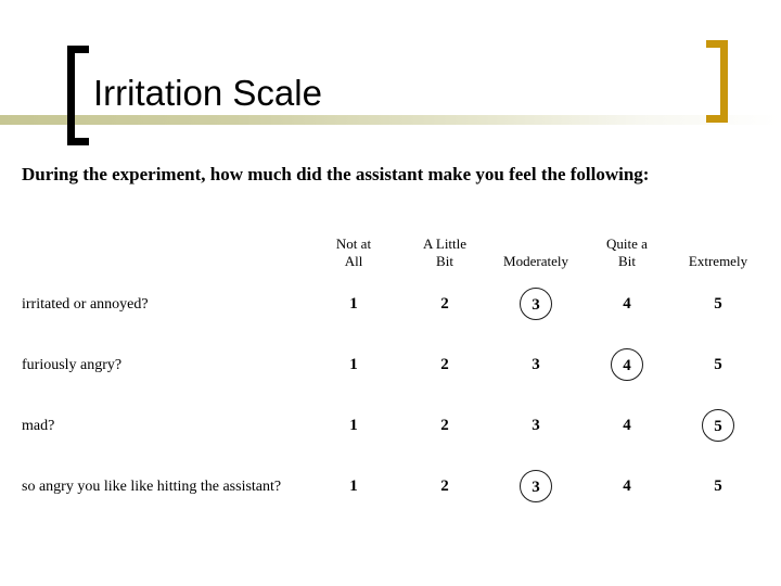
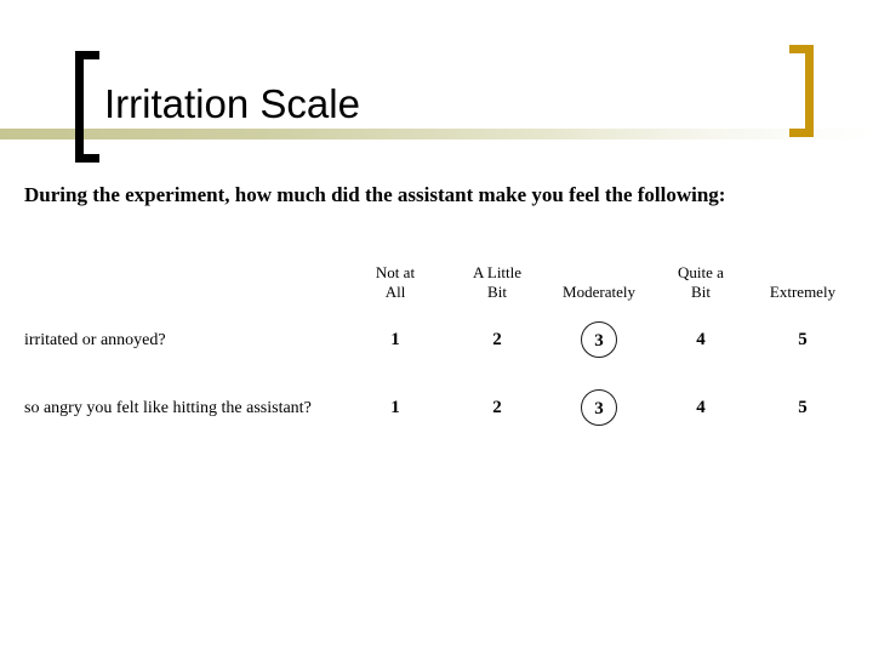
  Irritation Scale
  During the experiment, how much did the assistant make you feel the following:
  	Not at All	A Little Bit	Moderately	Quite a Bit	Extremely
  irritated or annoyed?	1	2	3	4	5
- furiously angry?	1	2	3	4	5
- mad?	1	2	3	4	5
- so angry you like like hitting the assistant?	1	2	3	4	5
+ so angry you felt like hitting the assistant?	1	2	3	4	5
